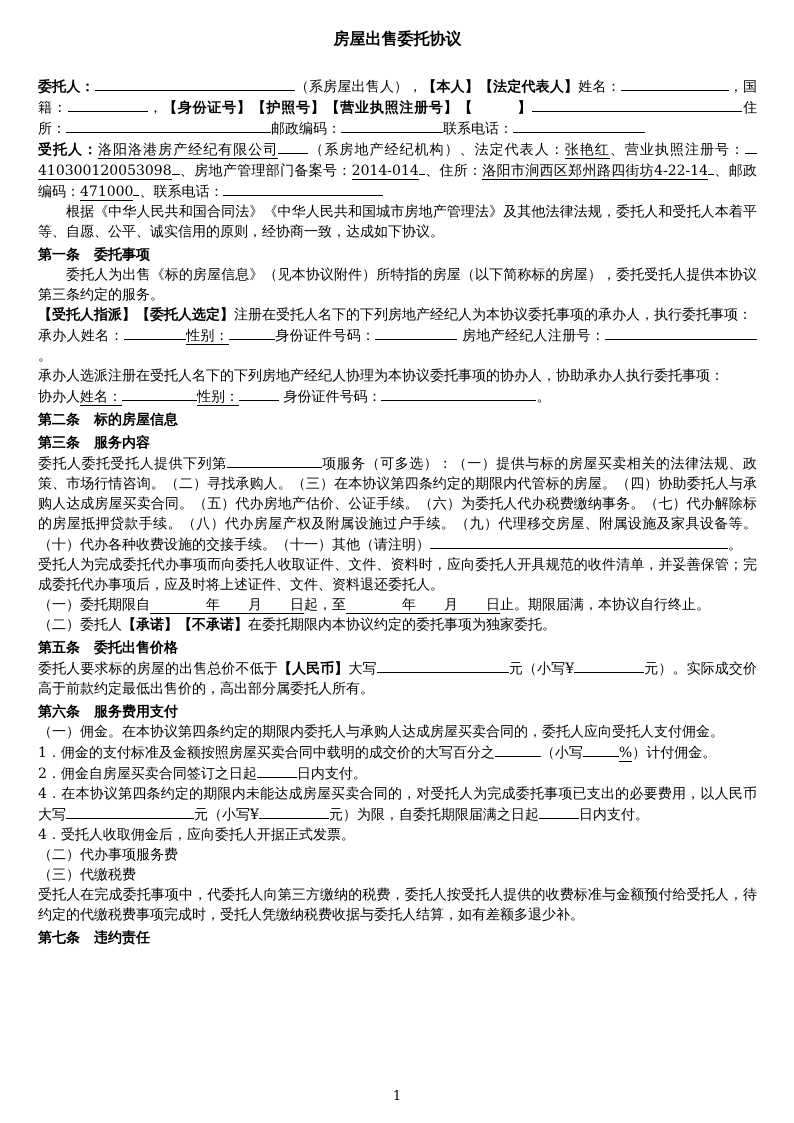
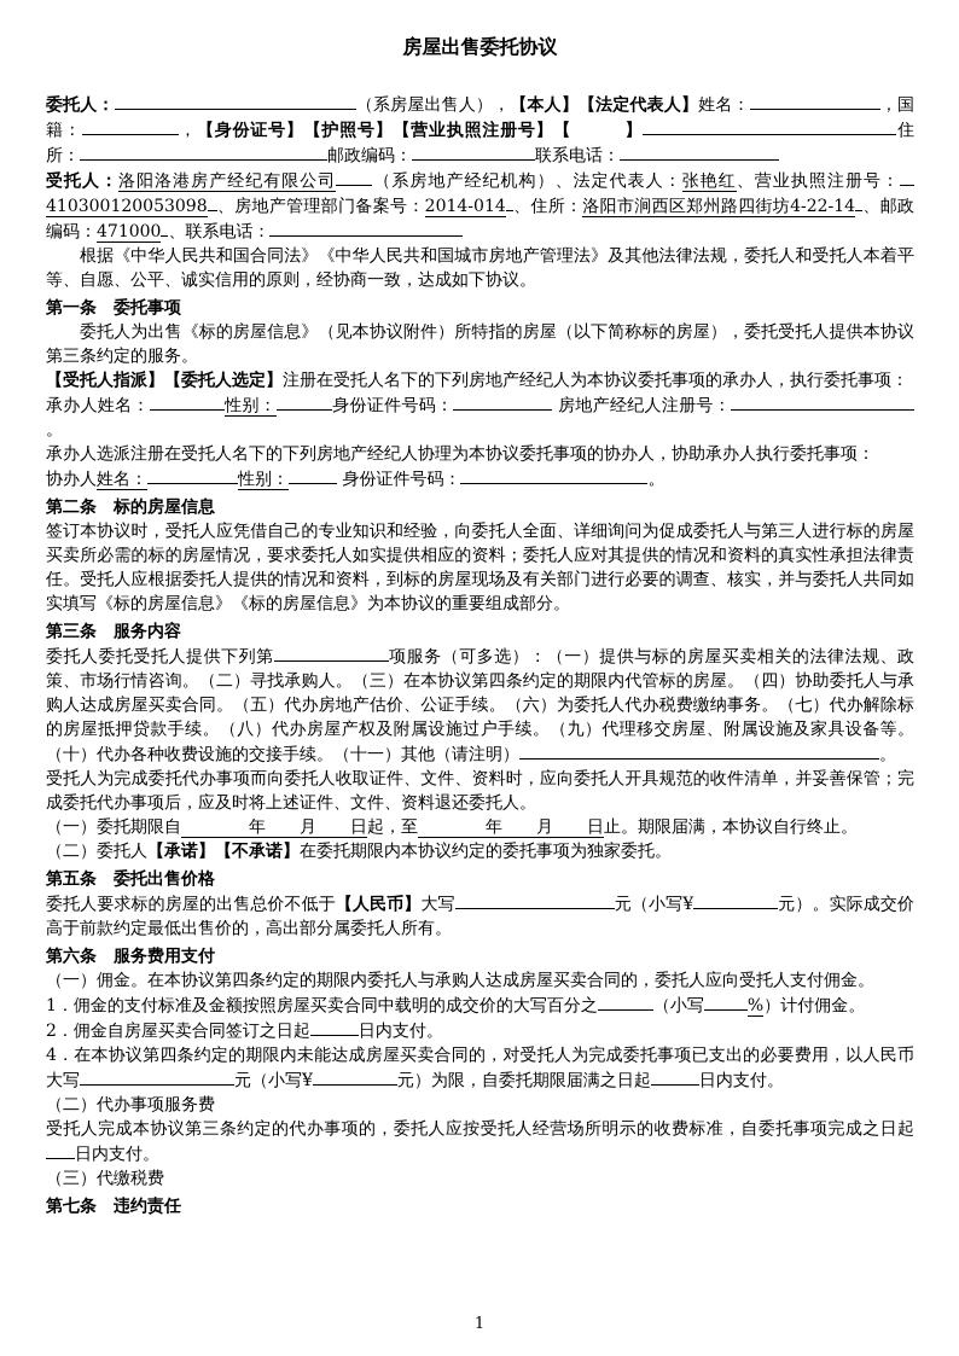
  房屋出售委托协议
  委托人： （系房屋出售人），【本人】【法定代表人】姓名： ，国籍： ，【身份证号】【护照号】【营业执照注册号】【 】 住所： 邮政编码： 联系电话：
  受托人：洛阳洛港房产经纪有限公司 （系房地产经纪机构）、法定代表人：张艳红、营业执照注册号：410300120053098 、房地产管理部门备案号：2014-014 、住所：洛阳市涧西区郑州路四街坊4-22-14 、邮政编码：471000 、联系电话：
  根据《中华人民共和国合同法》《中华人民共和国城市房地产管理法》及其他法律法规，委托人和受托人本着平等、自愿、公平、诚实信用的原则，经协商一致，达成如下协议。
  第一条 委托事项
  委托人为出售《标的房屋信息》（见本协议附件）所特指的房屋（以下简称标的房屋），委托受托人提供本协议第三条约定的服务。
  【受托人指派】【委托人选定】注册在受托人名下的下列房地产经纪人为本协议委托事项的承办人，执行委托事项：
  承办人姓名： 性别： 身份证件号码： 房地产经纪人注册号：。
  承办人选派注册在受托人名下的下列房地产经纪人协理为本协议委托事项的协办人，协助承办人执行委托事项：
  协办人姓名： 性别： 身份证件号码： 。
  第二条 标的房屋信息
+ 签订本协议时，受托人应凭借自己的专业知识和经验，向委托人全面、详细询问为促成委托人与第三人进行标的房屋买卖所必需的标的房屋情况，要求委托人如实提供相应的资料；委托人应对其提供的情况和资料的真实性承担法律责任。受托人应根据委托人提供的情况和资料，到标的房屋现场及有关部门进行必要的调查、核实，并与委托人共同如实填写《标的房屋信息》《标的房屋信息》为本协议的重要组成部分。
  第三条 服务内容
  委托人委托受托人提供下列第 项服务（可多选）：（一）提供与标的房屋买卖相关的法律法规、政策、市场行情咨询。（二）寻找承购人。（三）在本协议第四条约定的期限内代管标的房屋。（四）协助委托人与承购人达成房屋买卖合同。（五）代办房地产估价、公证手续。（六）为委托人代办税费缴纳事务。（七）代办解除标的房屋抵押贷款手续。（八）代办房屋产权及附属设施过户手续。（九）代理移交房屋、附属设施及家具设备等。（十）代办各种收费设施的交接手续。（十一）其他（请注明） 。
  受托人为完成委托代办事项而向委托人收取证件、文件、资料时，应向委托人开具规范的收件清单，并妥善保管；完成委托代办事项后，应及时将上述证件、文件、资料退还委托人。
  （一）委托期限自 年 月 日起，至 年 月 日止。期限届满，本协议自行终止。
  （二）委托人【承诺】【不承诺】在委托期限内本协议约定的委托事项为独家委托。
  第五条 委托出售价格
  委托人要求标的房屋的出售总价不低于【人民币】大写 元（小写¥ 元）。实际成交价高于前款约定最低出售价的，高出部分属委托人所有。
  第六条 服务费用支付
  （一）佣金。在本协议第四条约定的期限内委托人与承购人达成房屋买卖合同的，委托人应向受托人支付佣金。
  1．佣金的支付标准及金额按照房屋买卖合同中载明的成交价的大写百分之 （小写 %）计付佣金。
  2．佣金自房屋买卖合同签订之日起 日内支付。
  4．在本协议第四条约定的期限内未能达成房屋买卖合同的，对受托人为完成委托事项已支出的必要费用，以人民币大写 元（小写¥ 元）为限，自委托期限届满之日起 日内支付。
- 4．受托人收取佣金后，应向委托人开据正式发票。
  （二）代办事项服务费
+ 受托人完成本协议第三条约定的代办事项的，委托人应按受托人经营场所明示的收费标准，自委托事项完成之日起日内支付。
  （三）代缴税费
- 受托人在完成委托事项中，代委托人向第三方缴纳的税费，委托人按受托人提供的收费标准与金额预付给受托人，待约定的代缴税费事项完成时，受托人凭缴纳税费收据与委托人结算，如有差额多退少补。
  第七条 违约责任
  1
